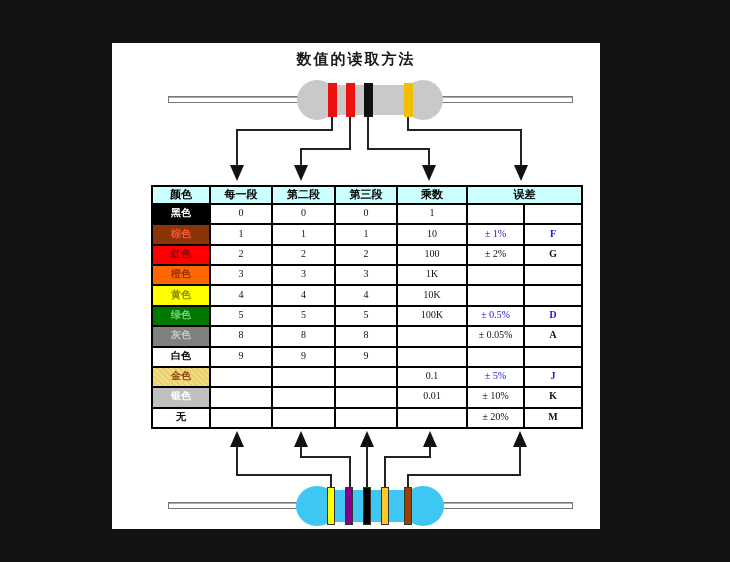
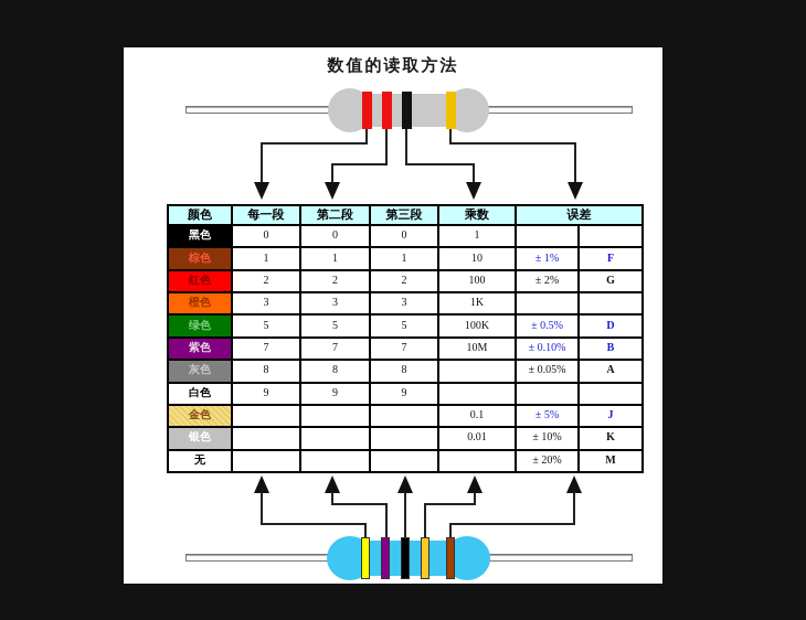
  数值的读取方法
  颜色	每一段	第二段	第三段	乘数	误差
  黑色	0	0	0	1
  棕色	1	1	1	10	± 1%	F
  红色	2	2	2	100	± 2%	G
  橙色	3	3	3	1K
- 黄色	4	4	4	10K
  绿色	5	5	5	100K	± 0.5%	D
+ 紫色	7	7	7	10M	± 0.10%	B
  灰色	8	8	8		± 0.05%	A
  白色	9	9	9
  金色				0.1	± 5%	J
  银色				0.01	± 10%	K
  无					± 20%	M
